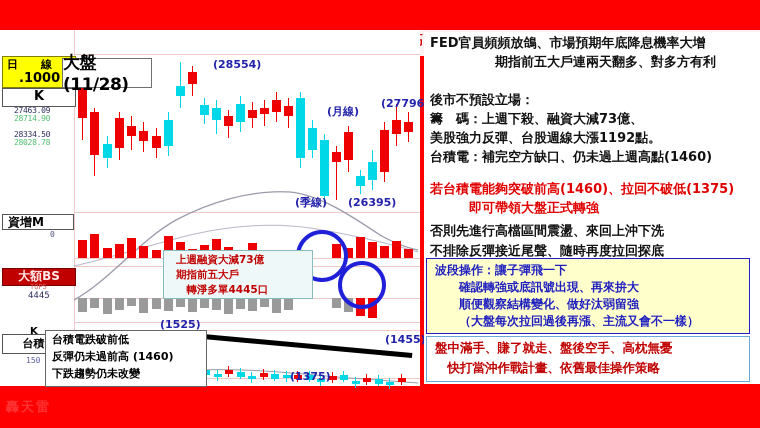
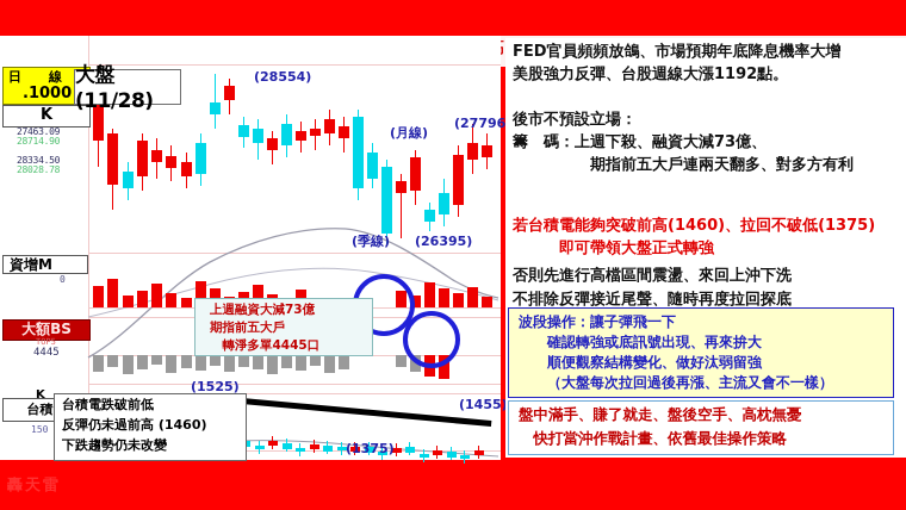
  日 線
  .1000
  K
  27463.09
  28714.90
  28334.50
  28028.78
  資增M
  0
  大額BS
  TOP5
  4445
  K
  150
  大盤(11/28)
  (28554)
  (27796
  (月線)
  (季線)
  (26395)
  (1525)
  (1455
  (1375)
  上週融資大減73億
  期指前五大戶
  轉淨多單4445口
  台積電跌破前低
  反彈仍未過前高 (1460)
  下跌趨勢仍未改變
  FED官員頻頻放鴿、市場預期年底降息機率大增
- 期指前五大戶連兩天翻多、對多方有利
+ 美股強力反彈、台股週線大漲1192點。
  後市不預設立場：
  籌 碼：上週下殺、融資大減73億、
- 美股強力反彈、台股週線大漲1192點。
+ 期指前五大戶連兩天翻多、對多方有利
- 台積電：補完空方缺口、仍未過上週高點(1460)
  若台積電能夠突破前高(1460)、拉回不破低(1375)
  即可帶領大盤正式轉強
  否則先進行高檔區間震盪、來回上沖下洗
  不排除反彈接近尾聲、隨時再度拉回探底
  波段操作：讓子彈飛一下
  確認轉強或底訊號出現、再來拚大
  順便觀察結構變化、做好汰弱留強
  （大盤每次拉回過後再漲、主流又會不一樣）
  盤中滿手、賺了就走、盤後空手、高枕無憂
  快打當沖作戰計畫、依舊最佳操作策略
  轟天雷
